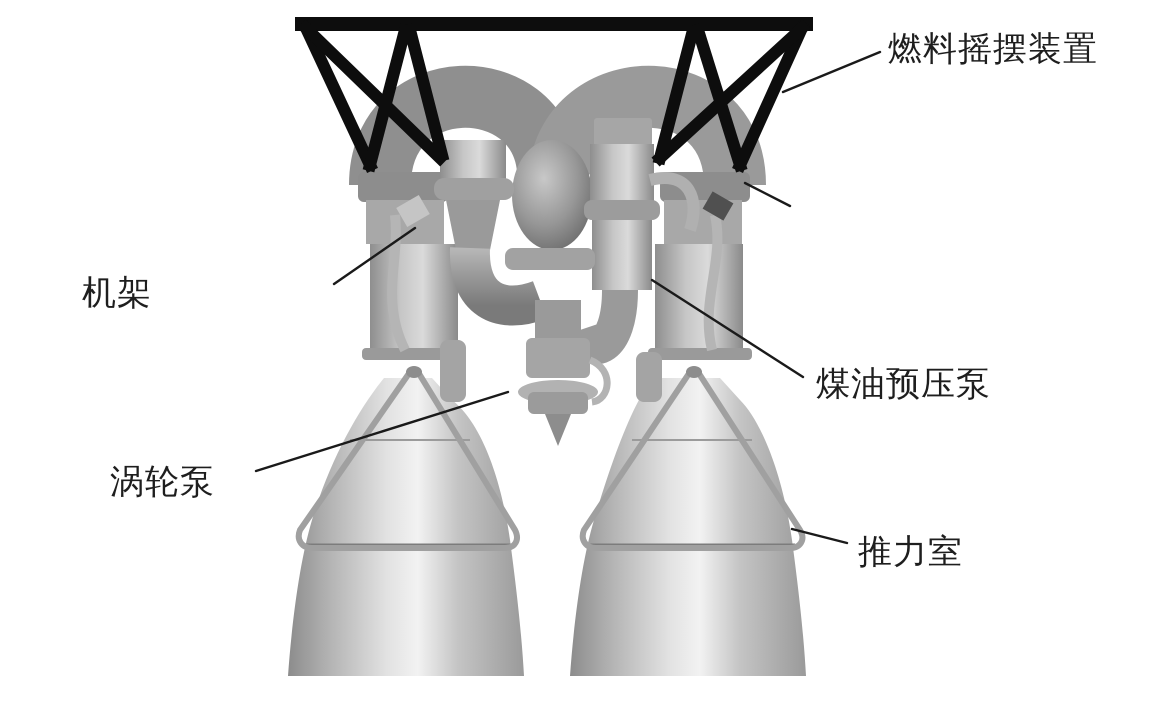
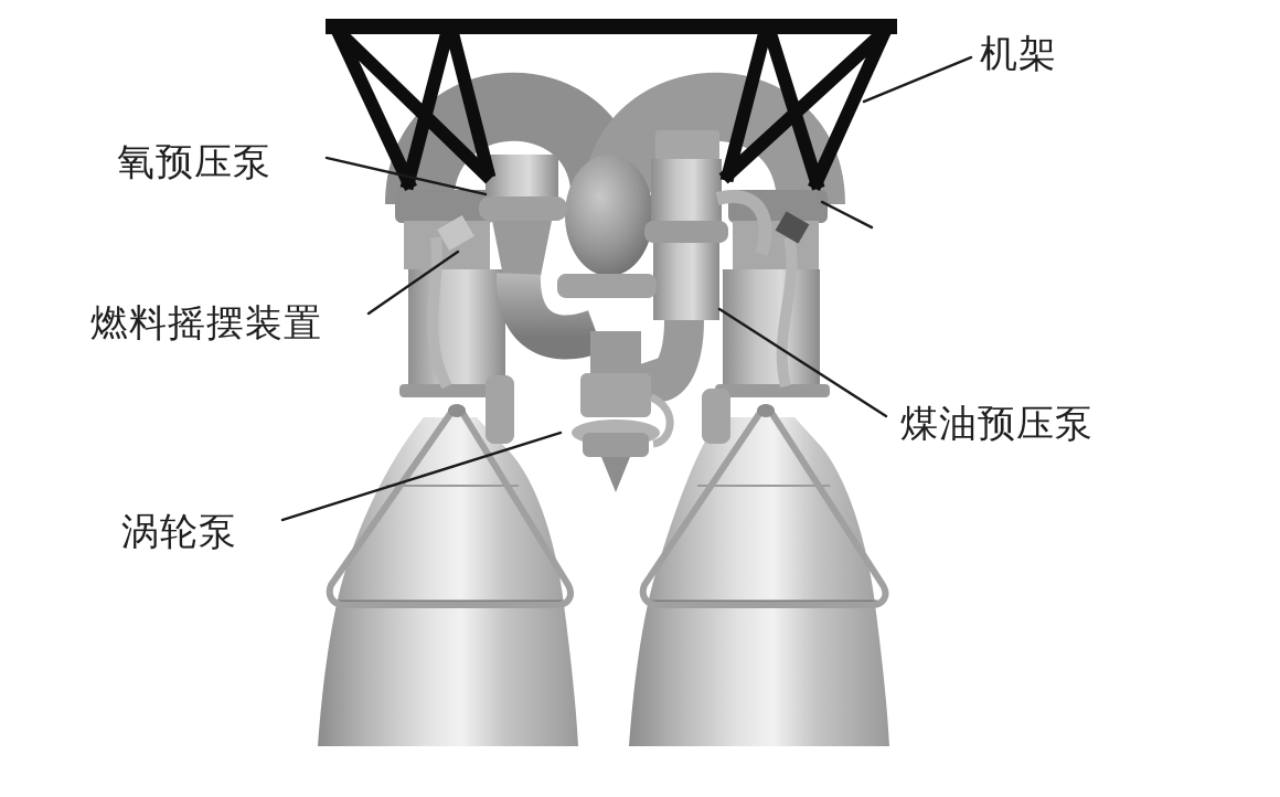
- 燃料摇摆装置
+ 机架
+ 氧预压泵
- 机架
+ 燃料摇摆装置
  煤油预压泵
  涡轮泵
- 推力室
